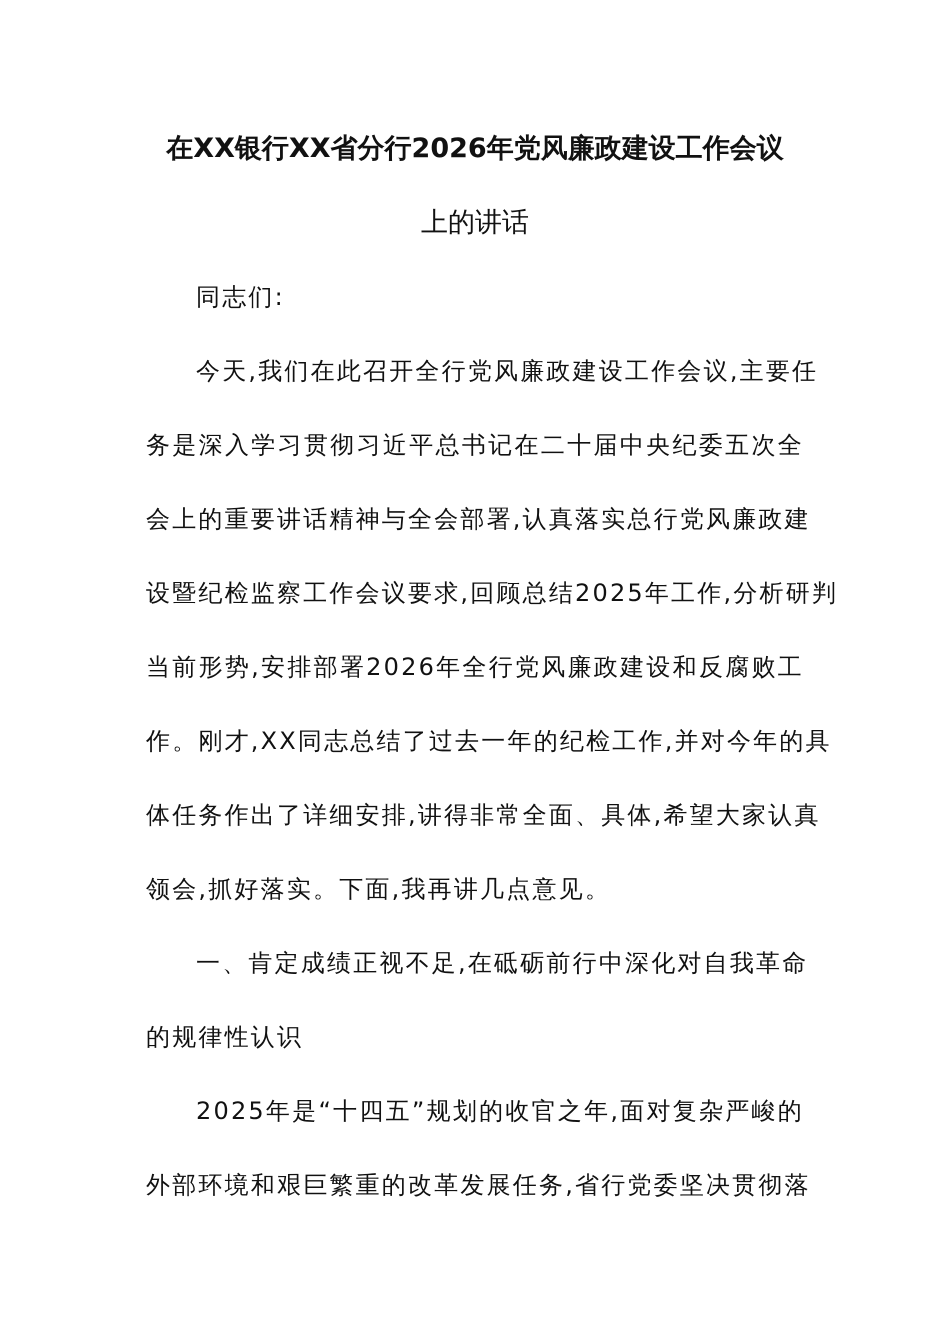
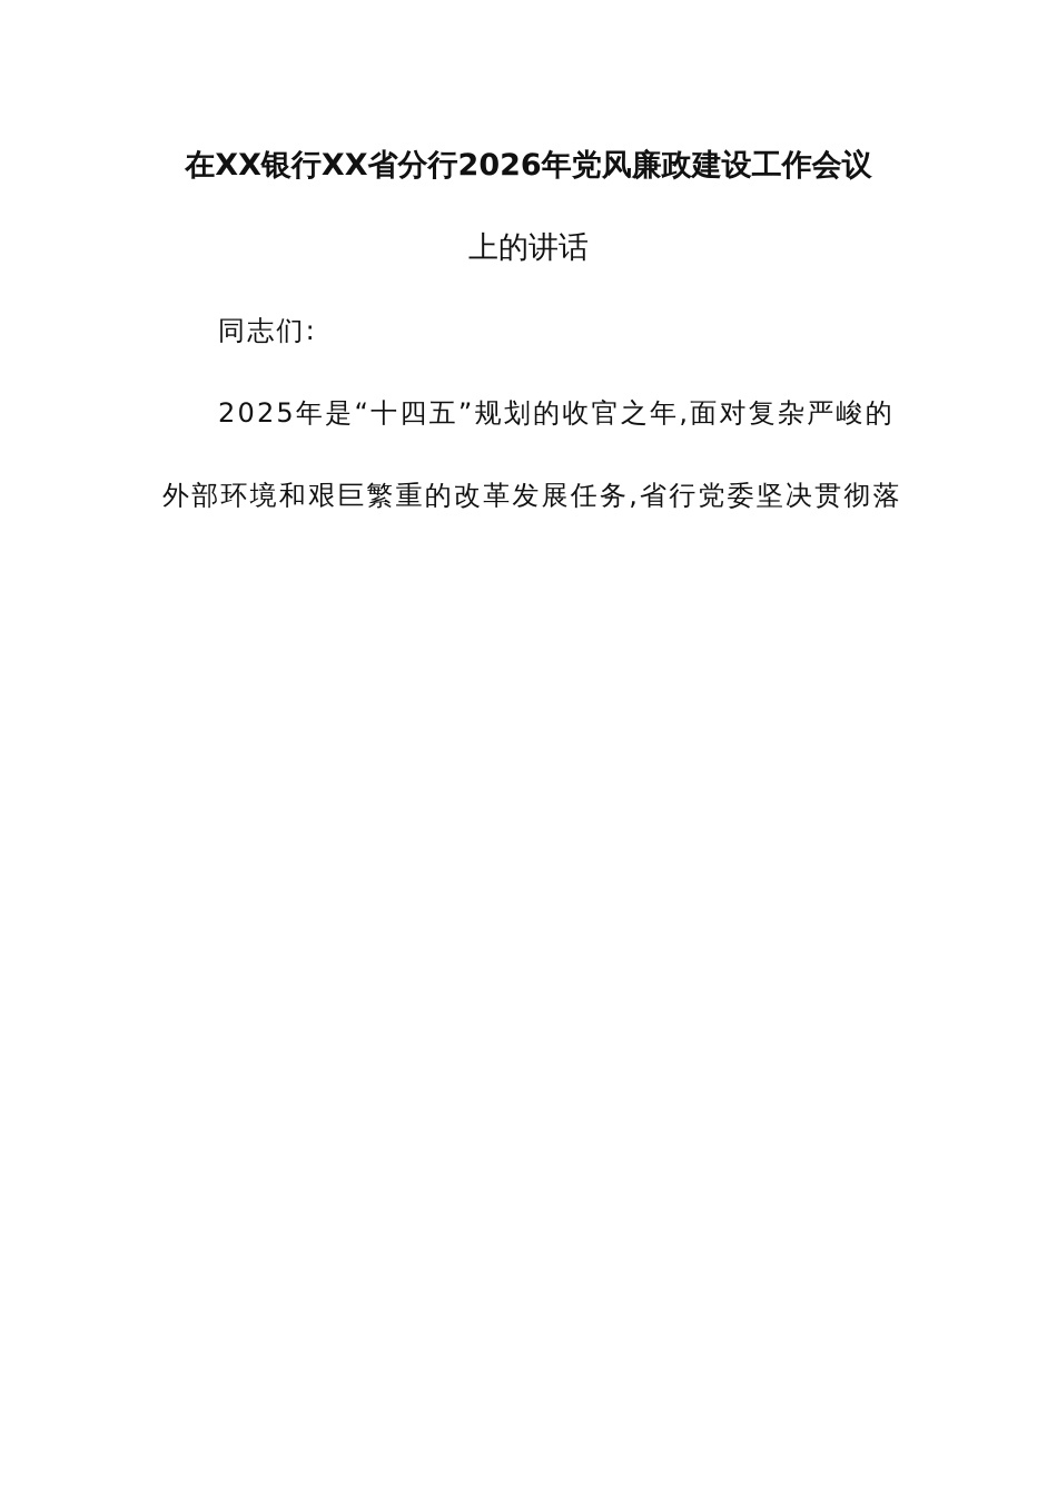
  在XX银行XX省分行2026年党风廉政建设工作会议
  上的讲话
  同志们:
- 今天,我们在此召开全行党风廉政建设工作会议,主要任
- 务是深入学习贯彻习近平总书记在二十届中央纪委五次全
- 会上的重要讲话精神与全会部署,认真落实总行党风廉政建
- 设暨纪检监察工作会议要求,回顾总结2025年工作,分析研判
- 当前形势,安排部署2026年全行党风廉政建设和反腐败工
- 作。刚才,XX同志总结了过去一年的纪检工作,并对今年的具
- 体任务作出了详细安排,讲得非常全面、具体,希望大家认真
- 领会,抓好落实。下面,我再讲几点意见。
- 一、肯定成绩正视不足,在砥砺前行中深化对自我革命
- 的规律性认识
  2025年是“十四五”规划的收官之年,面对复杂严峻的
  外部环境和艰巨繁重的改革发展任务,省行党委坚决贯彻落
